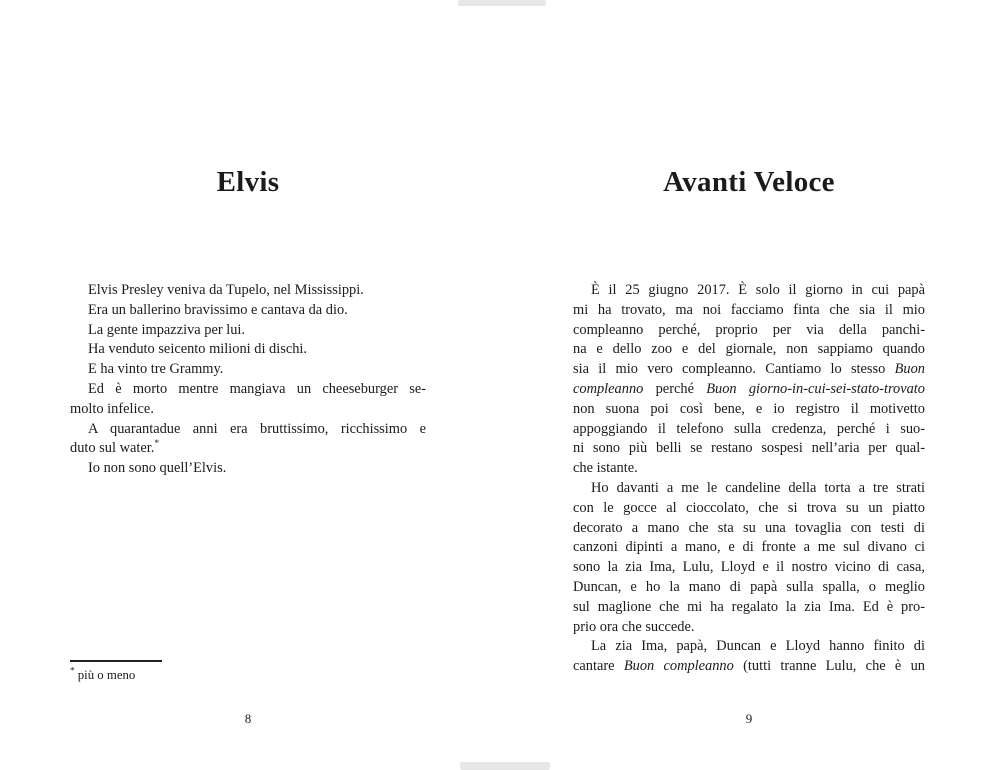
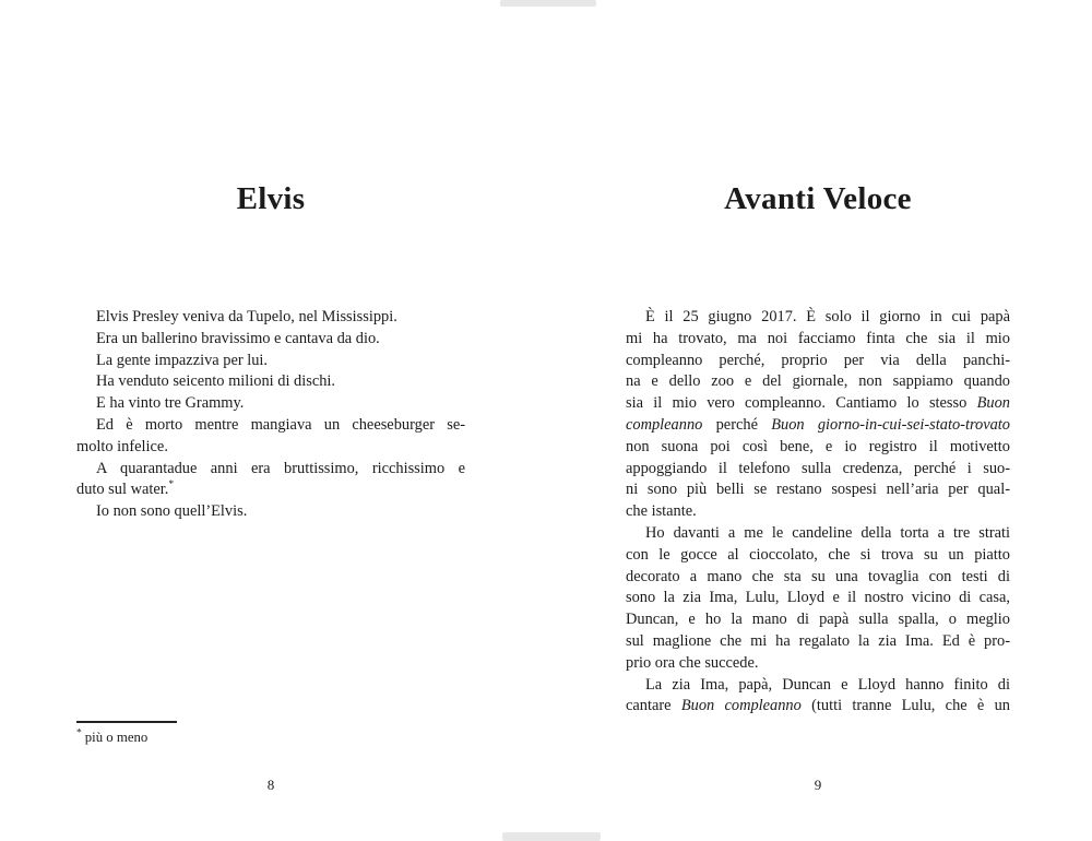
  Elvis
  Elvis Presley veniva da Tupelo, nel Mississippi.
  Era un ballerino bravissimo e cantava da dio.
  La gente impazziva per lui.
  Ha venduto seicento milioni di dischi.
  E ha vinto tre Grammy.
  Ed è morto mentre mangiava un cheeseburger se-
  molto infelice.
  A quarantadue anni era bruttissimo, ricchissimo e
  duto sul water.*
  Io non sono quell’Elvis.
  * più o meno
  8
  Avanti Veloce
  È il 25 giugno 2017. È solo il giorno in cui papà
  mi ha trovato, ma noi facciamo finta che sia il mio
  compleanno perché, proprio per via della panchi-
  na e dello zoo e del giornale, non sappiamo quando
  sia il mio vero compleanno. Cantiamo lo stesso Buon
  compleanno perché Buon giorno-in-cui-sei-stato-trovato
  non suona poi così bene, e io registro il motivetto
  appoggiando il telefono sulla credenza, perché i suo-
  ni sono più belli se restano sospesi nell’aria per qual-
  che istante.
  Ho davanti a me le candeline della torta a tre strati
  con le gocce al cioccolato, che si trova su un piatto
  decorato a mano che sta su una tovaglia con testi di
- canzoni dipinti a mano, e di fronte a me sul divano ci
  sono la zia Ima, Lulu, Lloyd e il nostro vicino di casa,
  Duncan, e ho la mano di papà sulla spalla, o meglio
  sul maglione che mi ha regalato la zia Ima. Ed è pro-
  prio ora che succede.
  La zia Ima, papà, Duncan e Lloyd hanno finito di
  cantare Buon compleanno (tutti tranne Lulu, che è un
  9
